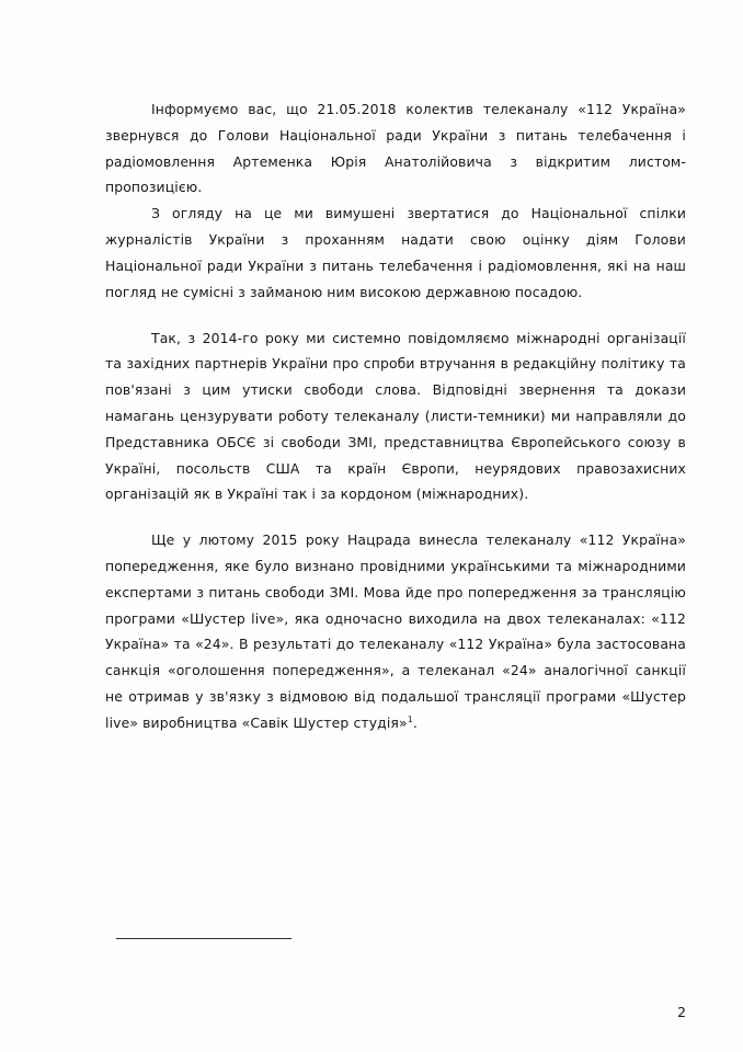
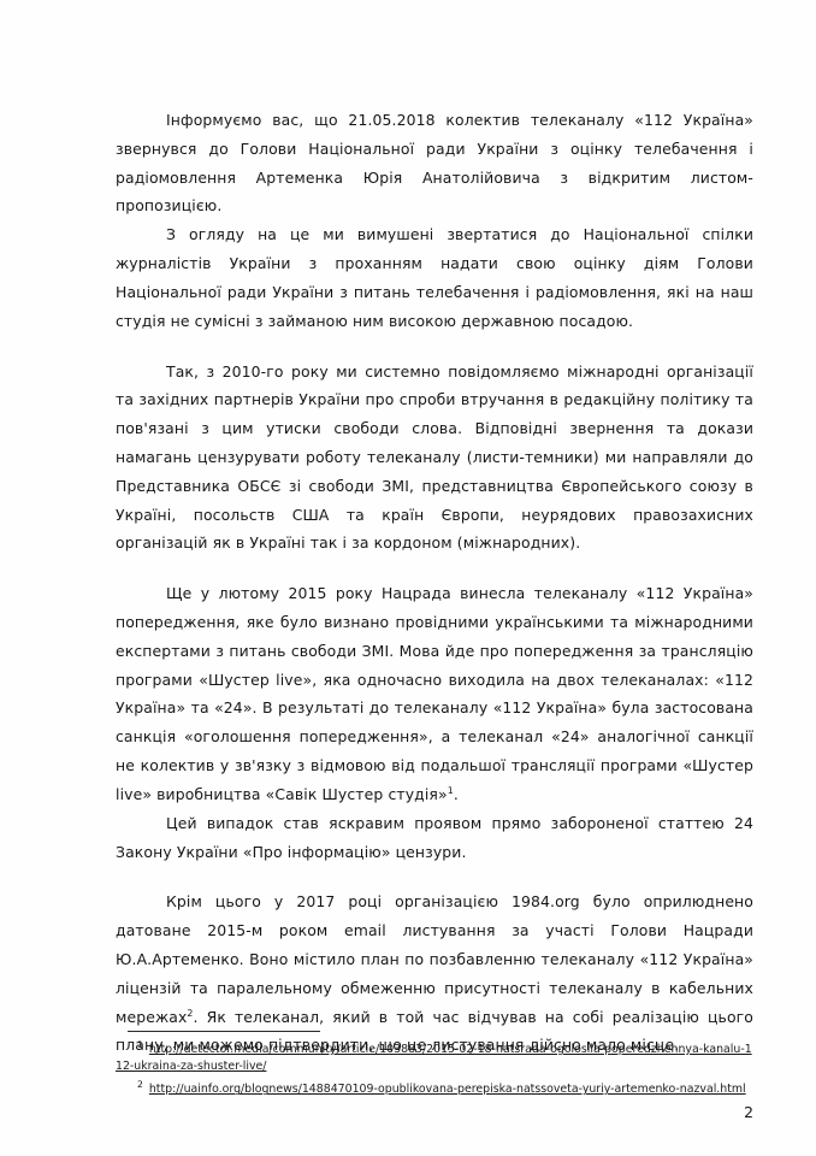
- Інформуємо вас, що 21.05.2018 колектив телеканалу «112 Україна» звернувся до Голови Національної ради України з питань телебачення і радіомовлення Артеменка Юрія Анатолійовича з відкритим листом-пропозицією.
+ Інформуємо вас, що 21.05.2018 колектив телеканалу «112 Україна» звернувся до Голови Національної ради України з оцінку телебачення і радіомовлення Артеменка Юрія Анатолійовича з відкритим листом-пропозицією.
- З огляду на це ми вимушені звертатися до Національної спілки журналістів України з проханням надати свою оцінку діям Голови Національної ради України з питань телебачення і радіомовлення, які на наш погляд не сумісні з займаною ним високою державною посадою.
+ З огляду на це ми вимушені звертатися до Національної спілки журналістів України з проханням надати свою оцінку діям Голови Національної ради України з питань телебачення і радіомовлення, які на наш студія не сумісні з займаною ним високою державною посадою.
- Так, з 2014-го року ми системно повідомляємо міжнародні організації та західних партнерів України про спроби втручання в редакційну політику та пов'язані з цим утиски свободи слова. Відповідні звернення та докази намагань цензурувати роботу телеканалу (листи-темники) ми направляли до Представника ОБСЄ зі свободи ЗМІ, представництва Європейського союзу в Україні, посольств США та країн Європи, неурядових правозахисних організацій як в Україні так і за кордоном (міжнародних).
+ Так, з 2010-го року ми системно повідомляємо міжнародні організації та західних партнерів України про спроби втручання в редакційну політику та пов'язані з цим утиски свободи слова. Відповідні звернення та докази намагань цензурувати роботу телеканалу (листи-темники) ми направляли до Представника ОБСЄ зі свободи ЗМІ, представництва Європейського союзу в Україні, посольств США та країн Європи, неурядових правозахисних організацій як в Україні так і за кордоном (міжнародних).
- Ще у лютому 2015 року Нацрада винесла телеканалу «112 Україна» попередження, яке було визнано провідними українськими та міжнародними експертами з питань свободи ЗМІ. Мова йде про попередження за трансляцію програми «Шустер live», яка одночасно виходила на двох телеканалах: «112 Україна» та «24». В результаті до телеканалу «112 Україна» була застосована санкція «оголошення попередження», а телеканал «24» аналогічної санкції не отримав у зв'язку з відмовою від подальшої трансляції програми «Шустер live» виробництва «Савік Шустер студія»1.
+ Ще у лютому 2015 року Нацрада винесла телеканалу «112 Україна» попередження, яке було визнано провідними українськими та міжнародними експертами з питань свободи ЗМІ. Мова йде про попередження за трансляцію програми «Шустер live», яка одночасно виходила на двох телеканалах: «112 Україна» та «24». В результаті до телеканалу «112 Україна» була застосована санкція «оголошення попередження», а телеканал «24» аналогічної санкції не колектив у зв'язку з відмовою від подальшої трансляції програми «Шустер live» виробництва «Савік Шустер студія»1.
+ Цей випадок став яскравим проявом прямо забороненої статтею 24 Закону України «Про інформацію» цензури.
+ Крім цього у 2017 році організацією 1984.org було оприлюднено датоване 2015-м роком email листування за участі Голови Нацради Ю.А.Артеменко. Воно містило план по позбавленню телеканалу «112 Україна» ліцензій та паралельному обмеженню присутності телеканалу в кабельних мережах2. Як телеканал, який в той час відчував на собі реалізацію цього плану, ми можемо підтвердити, що це листування дійсно мало місце.
+ 1 http://detector.media/community/article/103883/2015-02-18-natsrada-ogolosila-poperedzhennya-kanalu-112-ukraina-za-shuster-live/
+ 2 http://uainfo.org/blognews/1488470109-opublikovana-perepiska-natssoveta-yuriy-artemenko-nazval.html
  2
